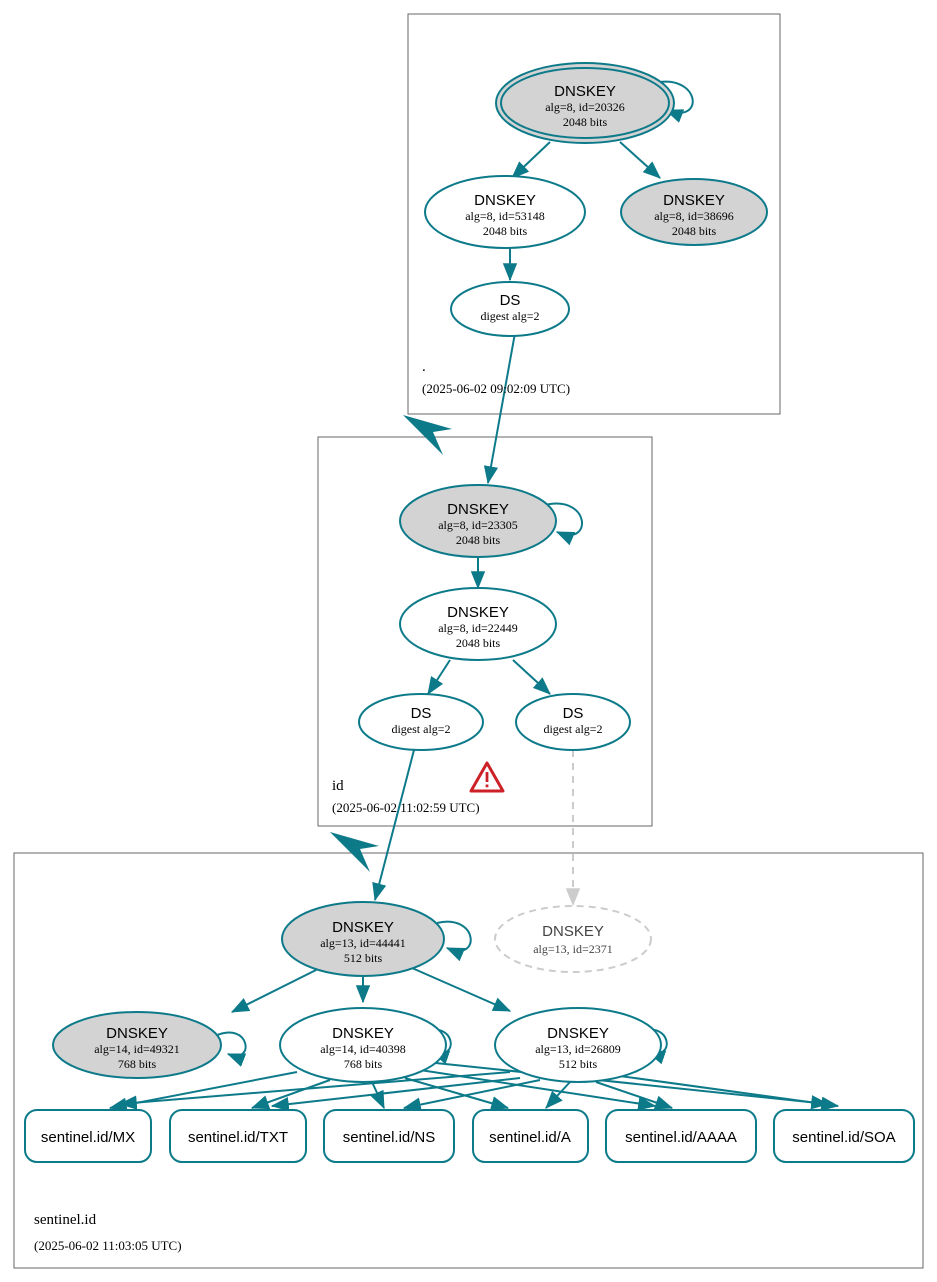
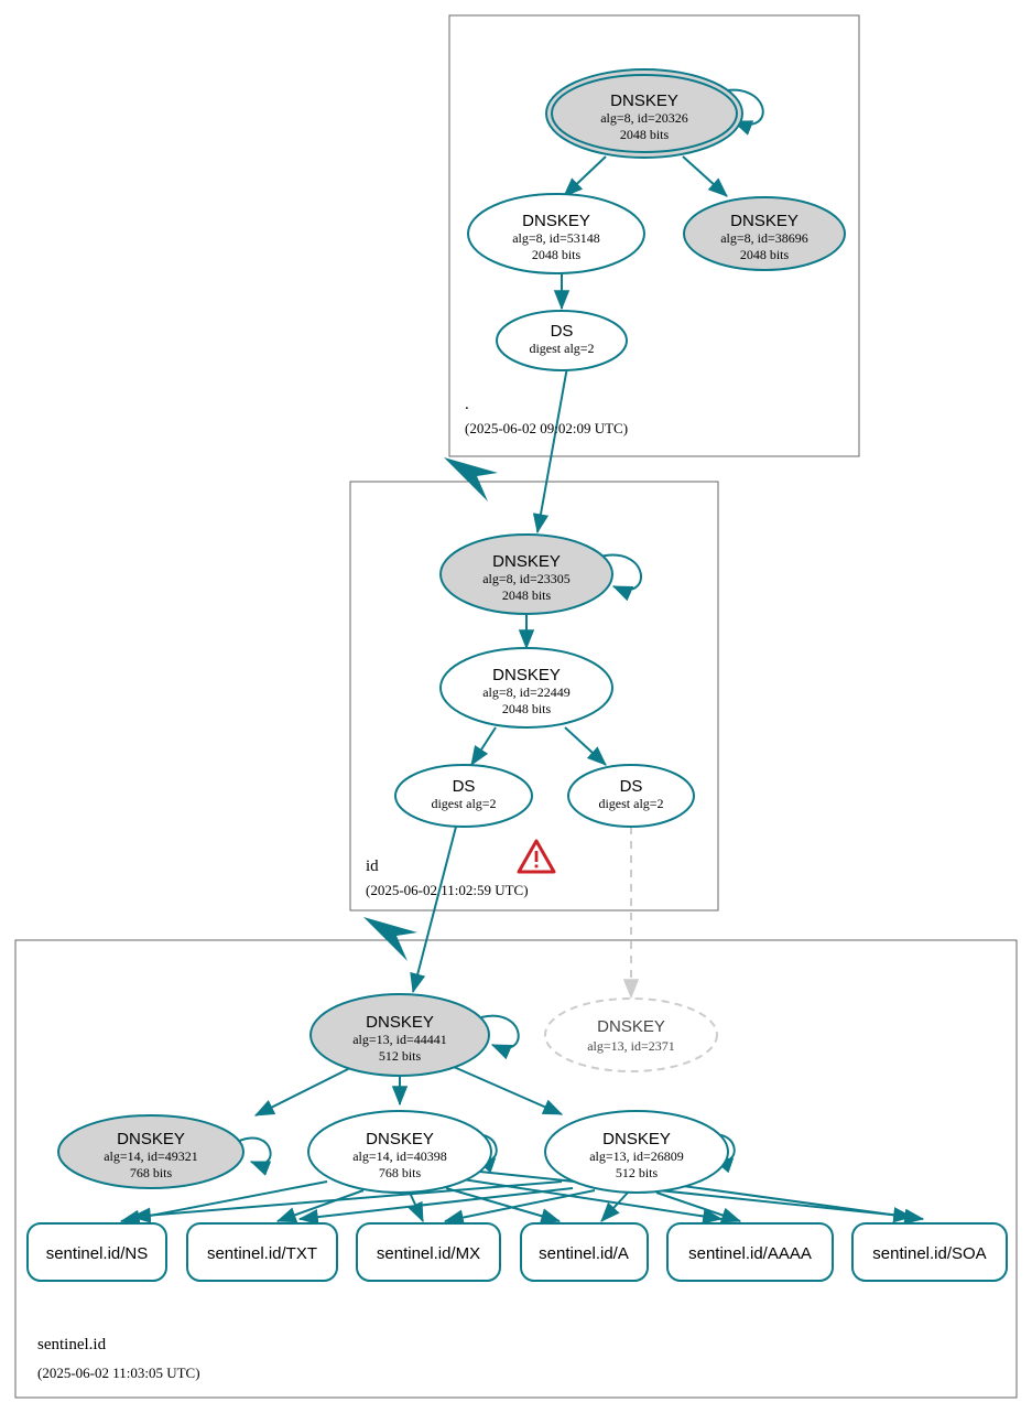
  DNSKEY
  alg=8, id=20326
  2048 bits
  DNSKEY
  alg=8, id=53148
  2048 bits
  DNSKEY
  alg=8, id=38696
  2048 bits
  DS
  digest alg=2
  .
  (2025-06-02 09:02:09 UTC)
  DNSKEY
  alg=8, id=23305
  2048 bits
  DNSKEY
  alg=8, id=22449
  2048 bits
  DS
  digest alg=2
  DS
  digest alg=2
  id
  (2025-06-02 11:02:59 UTC)
  DNSKEY
  alg=13, id=44441
  512 bits
  DNSKEY
  alg=13, id=2371
  DNSKEY
  alg=14, id=49321
  768 bits
  DNSKEY
  alg=14, id=40398
  768 bits
  DNSKEY
  alg=13, id=26809
  512 bits
- sentinel.id/MX
+ sentinel.id/NS
  sentinel.id/TXT
- sentinel.id/NS
+ sentinel.id/MX
  sentinel.id/A
  sentinel.id/AAAA
  sentinel.id/SOA
  sentinel.id
  (2025-06-02 11:03:05 UTC)
